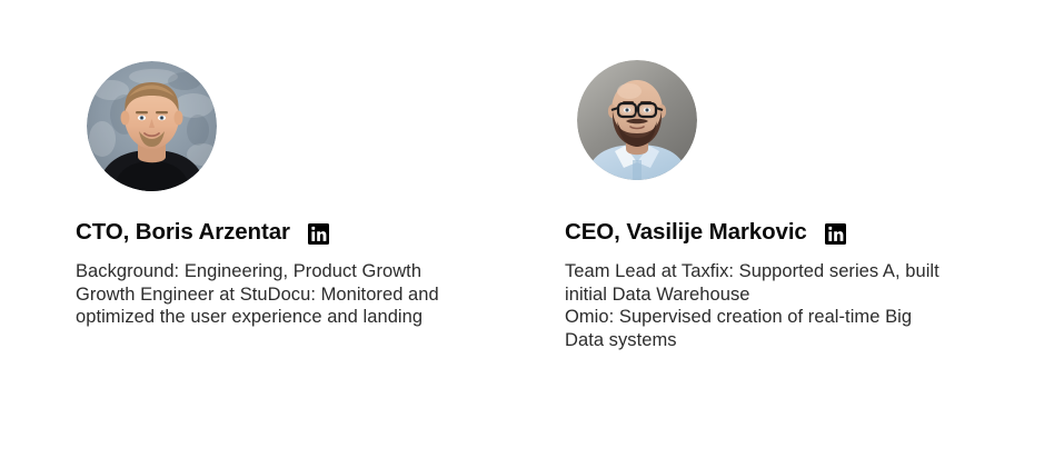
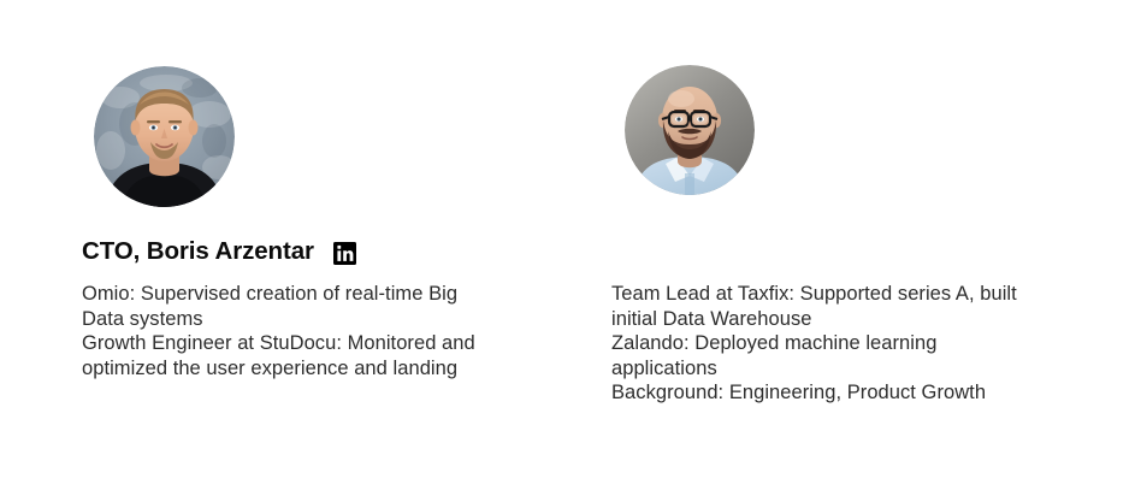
  CTO, Boris Arzentar
- Background: Engineering, Product Growth
+ Omio: Supervised creation of real-time Big Data systems
  Growth Engineer at StuDocu: Monitored and optimized the user experience and landing
- CEO, Vasilije Markovic
  Team Lead at Taxfix: Supported series A, built initial Data Warehouse
+ Zalando: Deployed machine learning applications
- Omio: Supervised creation of real-time Big Data systems
+ Background: Engineering, Product Growth
